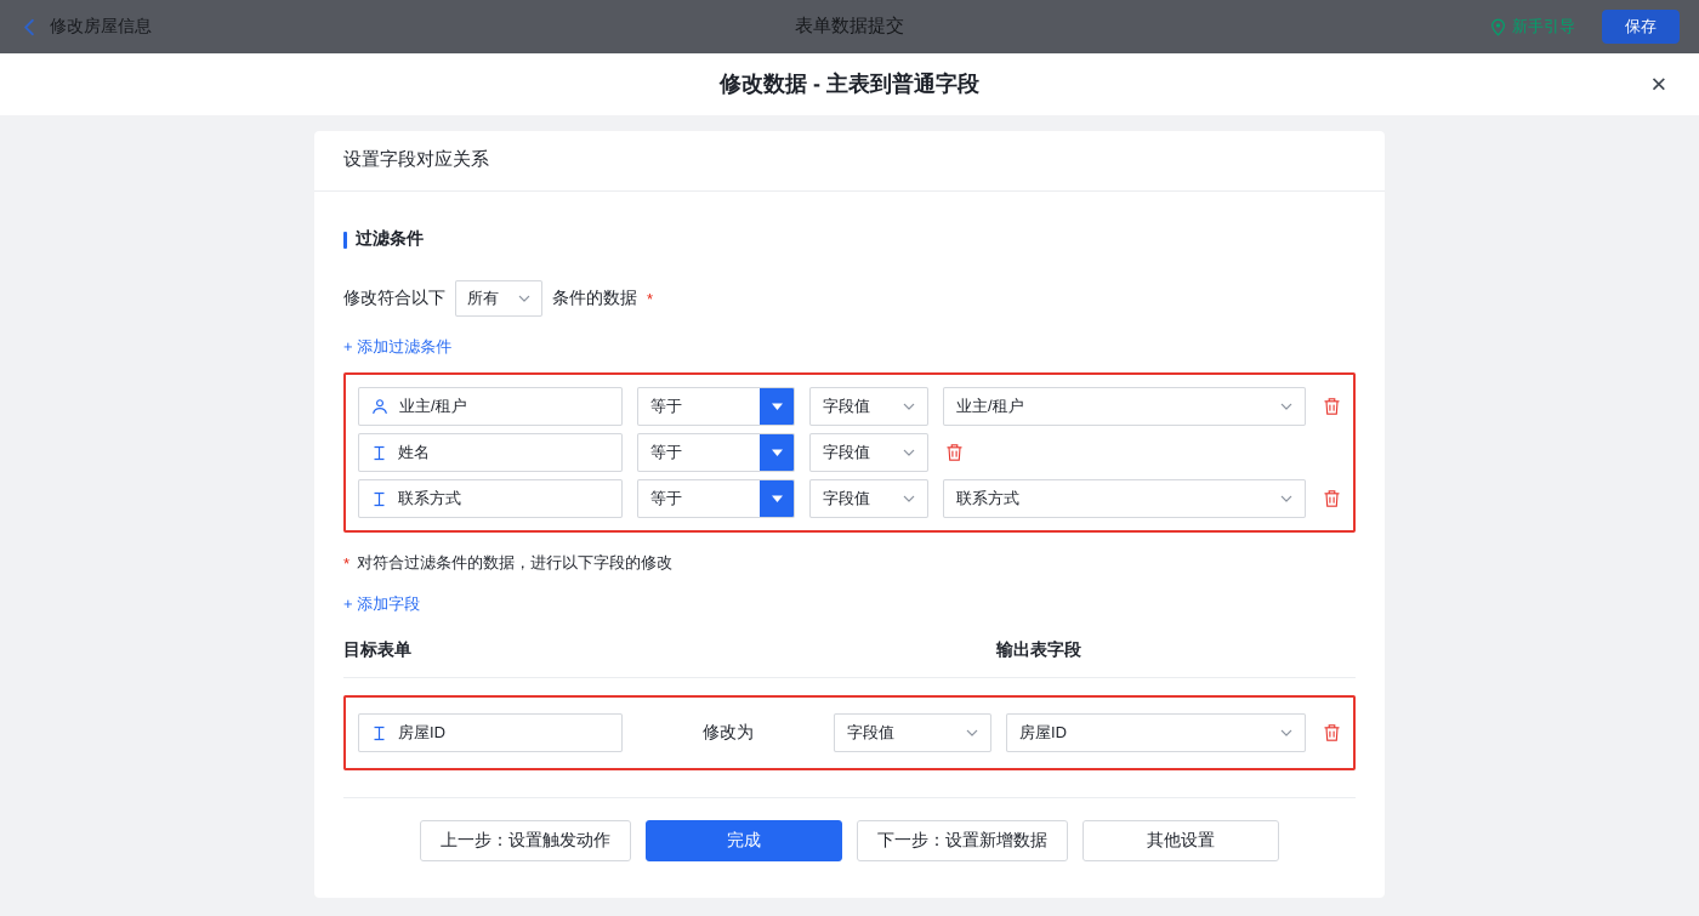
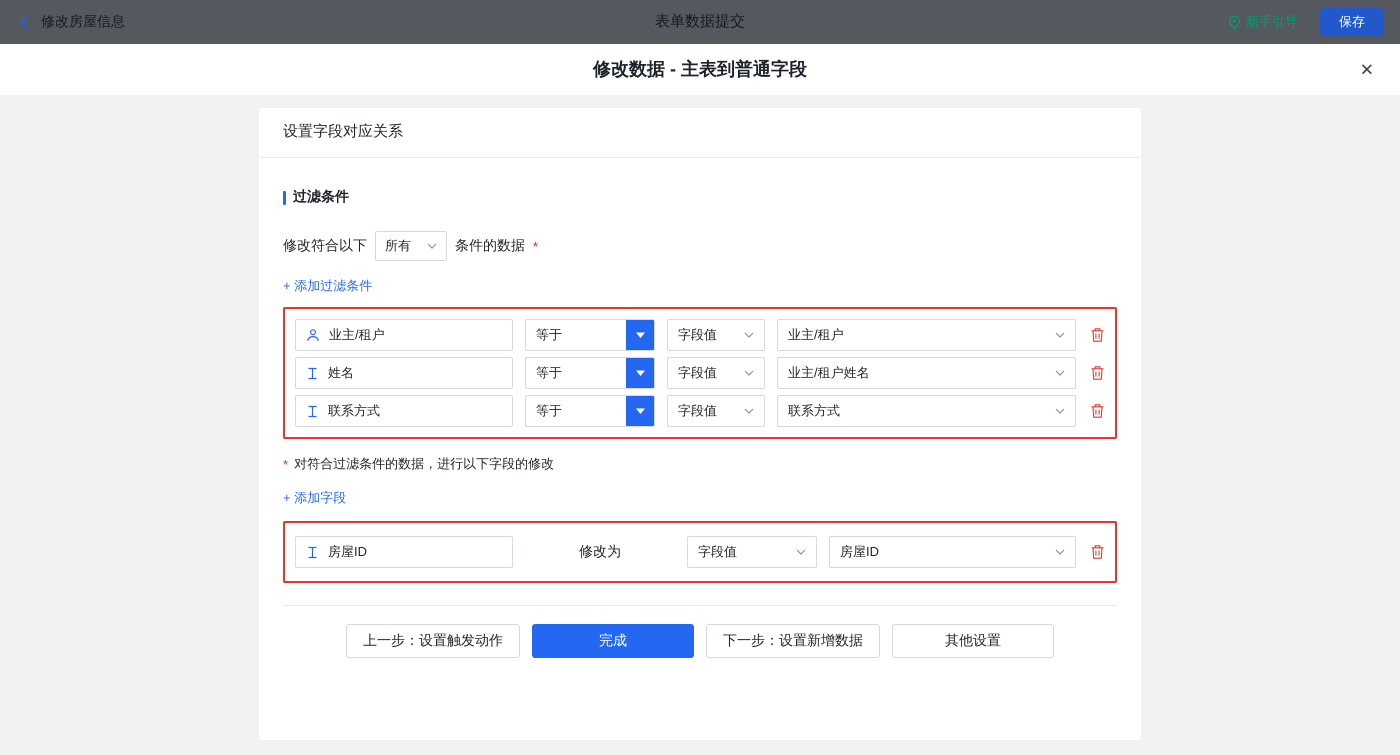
  修改房屋信息
  表单数据提交
  新手引导
  保存
  修改数据 - 主表到普通字段
  ✕
  设置字段对应关系
  过滤条件
  修改符合以下
  所有
  条件的数据
  *
  + 添加过滤条件
  业主/租户
  等于
  字段值
  业主/租户
  姓名
  等于
  字段值
+ 业主/租户姓名
  联系方式
  等于
  字段值
  联系方式
  *
  对符合过滤条件的数据，进行以下字段的修改
  + 添加字段
- 目标表单
- 输出表字段
  房屋ID
  修改为
  字段值
  房屋ID
  上一步：设置触发动作
  完成
  下一步：设置新增数据
  其他设置
